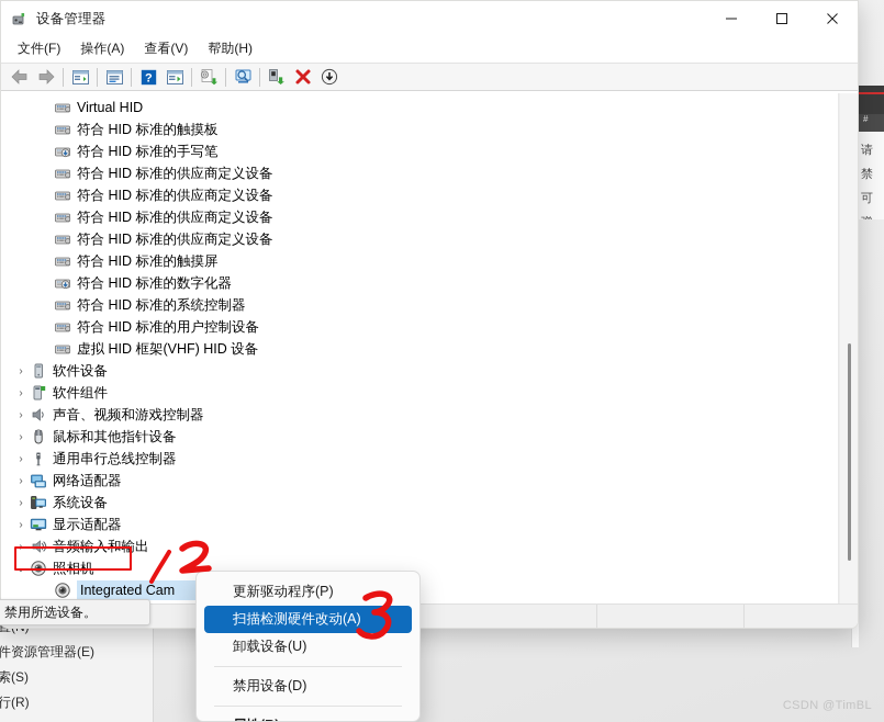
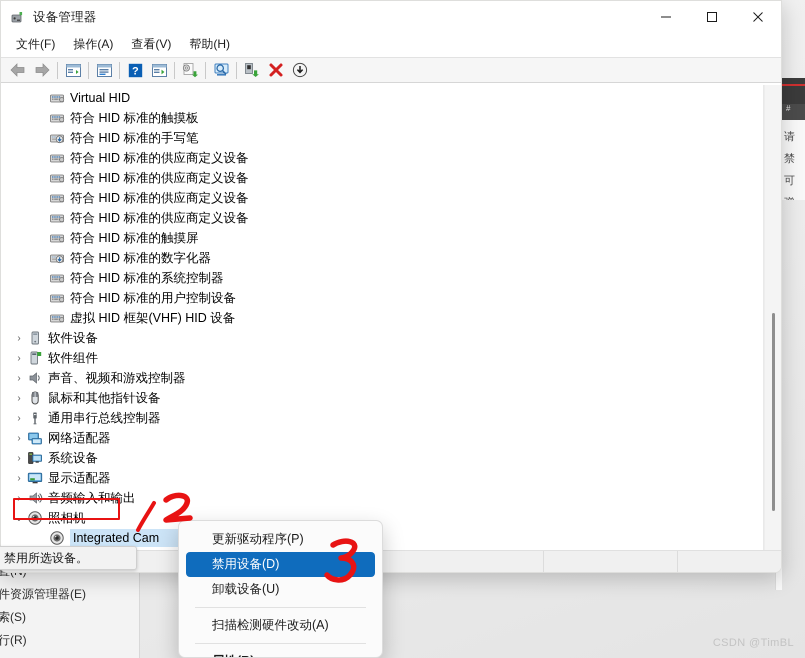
  #
  请禁
  件资源管理器(E)
  索(S)
  行(R)
  设备管理器
  文件(F)
  操作(A)
  查看(V)
  帮助(H)
  ?
  Virtual HID
  符合 HID 标准的触摸板
  符合 HID 标准的手写笔
  符合 HID 标准的供应商定义设备
  符合 HID 标准的供应商定义设备
  符合 HID 标准的供应商定义设备
  符合 HID 标准的供应商定义设备
  符合 HID 标准的触摸屏
  符合 HID 标准的数字化器
  符合 HID 标准的系统控制器
  符合 HID 标准的用户控制设备
  虚拟 HID 框架(VHF) HID 设备
  ›
  软件设备
  ›
  软件组件
  ›
  声音、视频和游戏控制器
  ›
  鼠标和其他指针设备
  ›
  通用串行总线控制器
  ›
  网络适配器
  ›
  系统设备
  ›
  显示适配器
  ›
  音频输入和输出
  ⌄
  照相机
  Integrated Cam
  禁用所选设备。
  更新驱动程序(P)
- 扫描检测硬件改动(A)
+ 禁用设备(D)
  卸载设备(U)
- 禁用设备(D)
+ 扫描检测硬件改动(A)
  CSDN @TimBL
